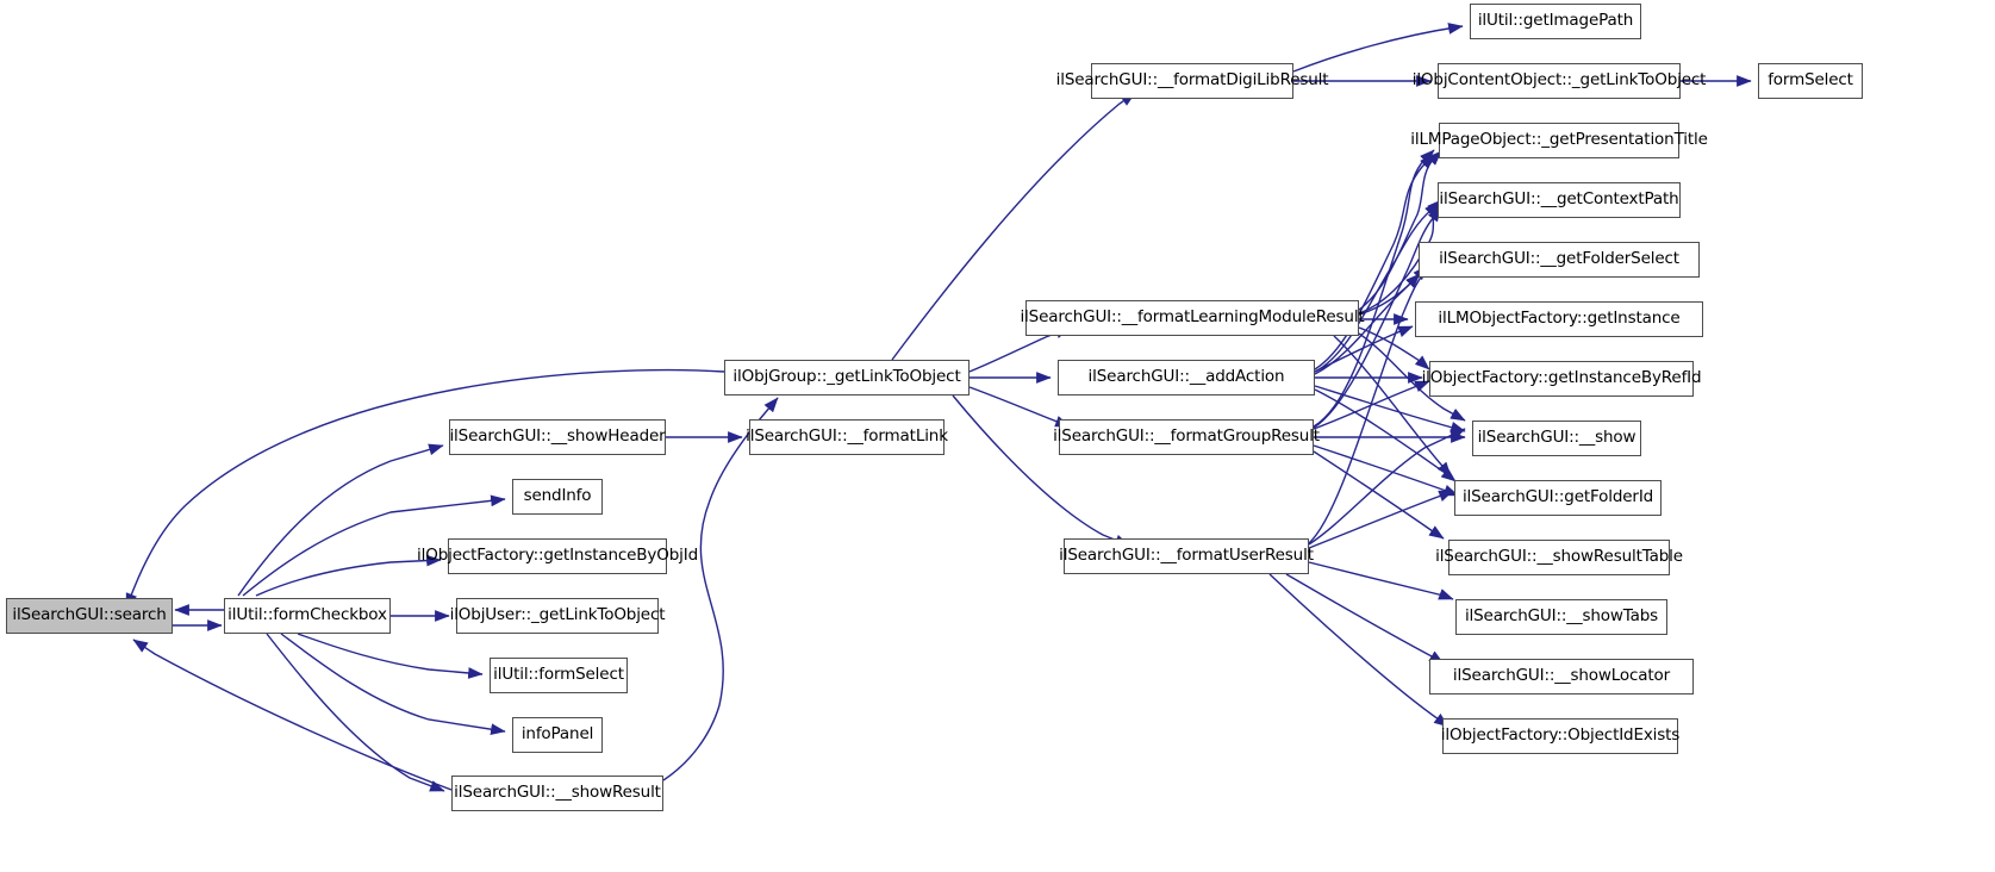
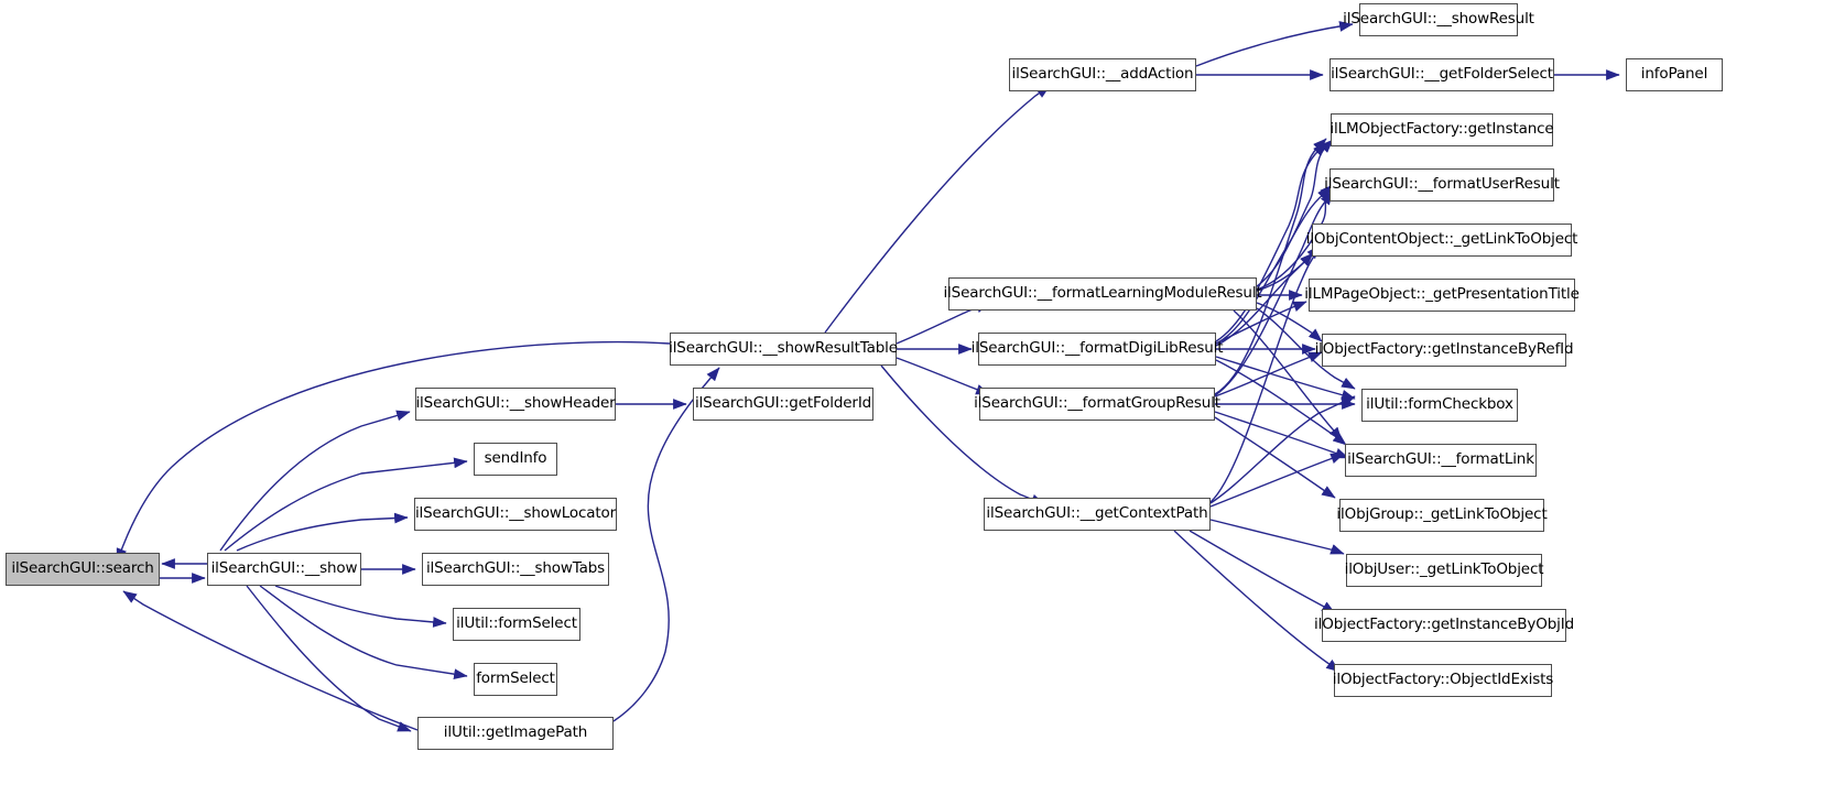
  ilSearchGUI::search
- ilUtil::formCheckbox
+ ilSearchGUI::__show
  ilSearchGUI::__showHeader
  sendInfo
- ilObjectFactory::getInstanceByObjId
+ ilSearchGUI::__showLocator
- ilObjUser::_getLinkToObject
+ ilSearchGUI::__showTabs
  ilUtil::formSelect
- infoPanel
+ formSelect
- ilSearchGUI::__showResult
+ ilUtil::getImagePath
- ilObjGroup::_getLinkToObject
+ ilSearchGUI::__showResultTable
- ilSearchGUI::__formatLink
+ ilSearchGUI::getFolderId
- ilSearchGUI::__formatDigiLibResult
+ ilSearchGUI::__addAction
  ilSearchGUI::__formatLearningModuleResult
- ilSearchGUI::__addAction
+ ilSearchGUI::__formatDigiLibResult
  ilSearchGUI::__formatGroupResult
- ilSearchGUI::__formatUserResult
+ ilSearchGUI::__getContextPath
- ilUtil::getImagePath
+ ilSearchGUI::__showResult
- ilObjContentObject::_getLinkToObject
+ ilSearchGUI::__getFolderSelect
- formSelect
+ infoPanel
- ilLMPageObject::_getPresentationTitle
+ ilLMObjectFactory::getInstance
- ilSearchGUI::__getContextPath
+ ilSearchGUI::__formatUserResult
- ilSearchGUI::__getFolderSelect
+ ilObjContentObject::_getLinkToObject
- ilLMObjectFactory::getInstance
+ ilLMPageObject::_getPresentationTitle
  ilObjectFactory::getInstanceByRefId
- ilSearchGUI::__show
+ ilUtil::formCheckbox
- ilSearchGUI::getFolderId
+ ilSearchGUI::__formatLink
- ilSearchGUI::__showResultTable
+ ilObjGroup::_getLinkToObject
- ilSearchGUI::__showTabs
+ ilObjUser::_getLinkToObject
- ilSearchGUI::__showLocator
+ ilObjectFactory::getInstanceByObjId
  ilObjectFactory::ObjectIdExists
